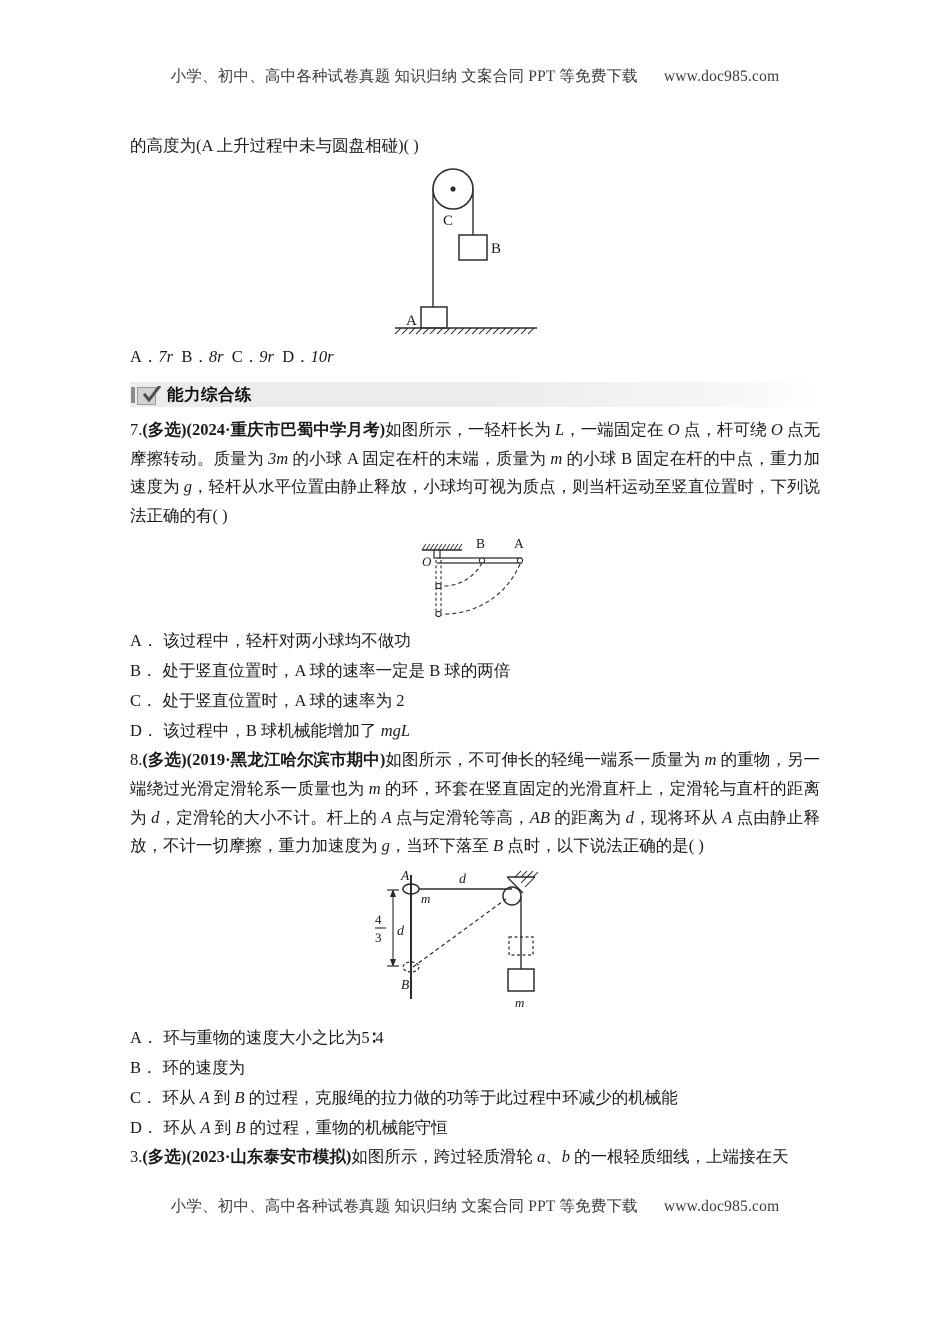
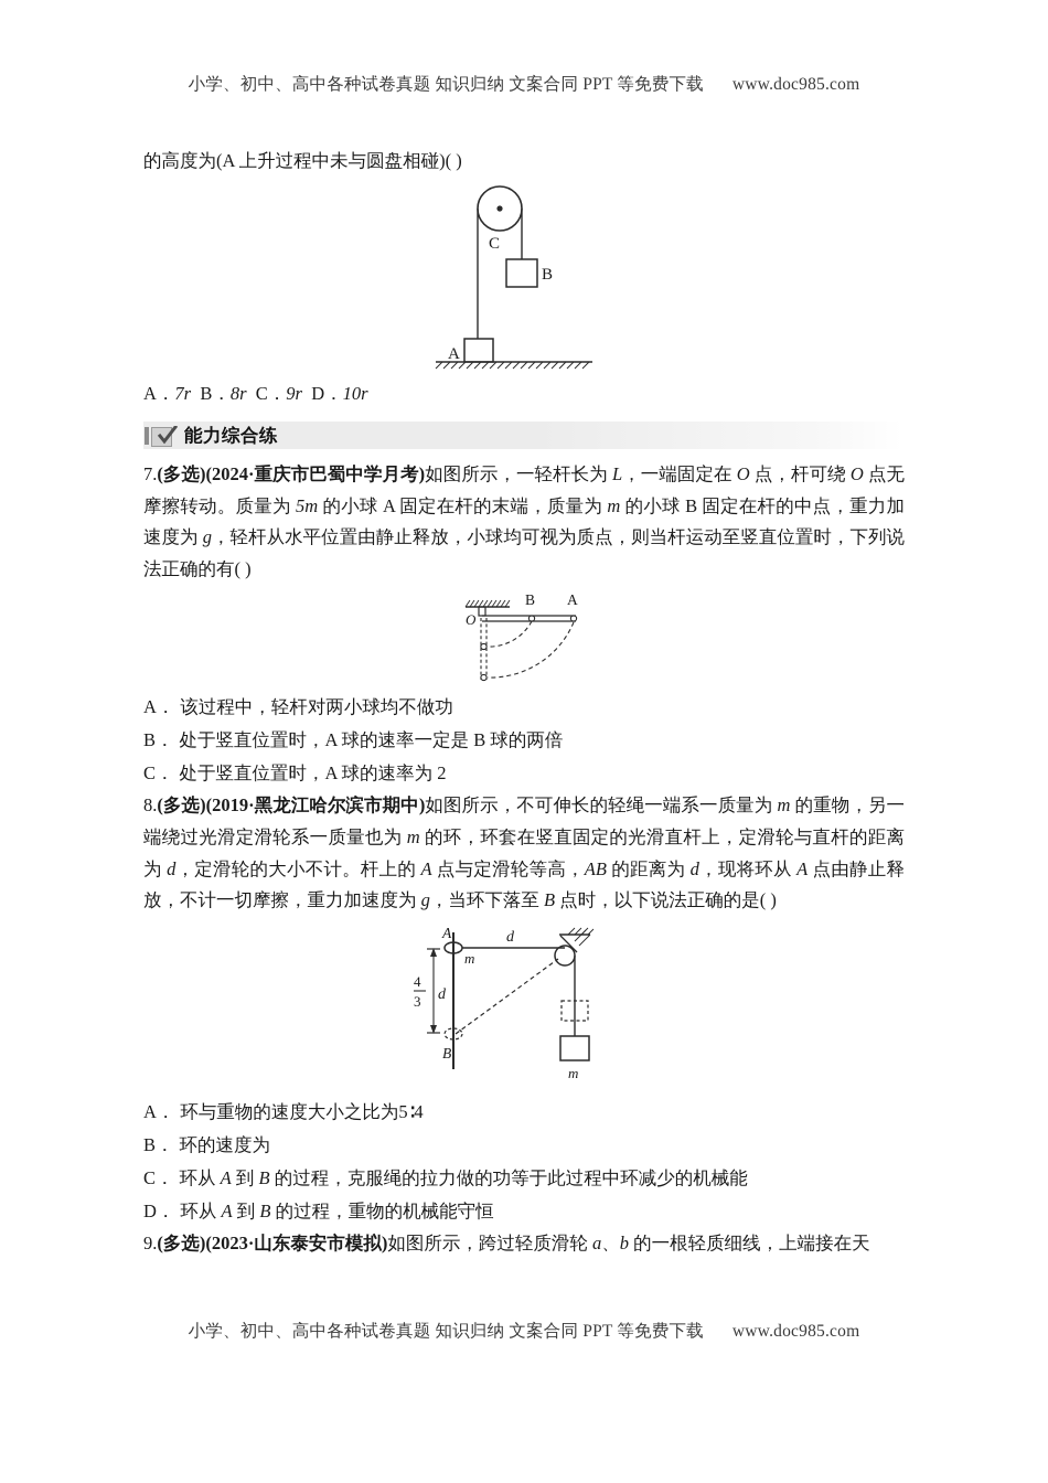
  小学、初中、高中各种试卷真题 知识归纳 文案合同 PPT 等免费下载 www.doc985.com
  的高度为(A 上升过程中未与圆盘相碰)( )
  C
  B
  A
  A．7r B．8r C．9r D．10r
  能力综合练
- 7.(多选)(2024·重庆市巴蜀中学月考)如图所示，一轻杆长为 L，一端固定在 O 点，杆可绕 O 点无摩擦转动。质量为 3m 的小球 A 固定在杆的末端，质量为 m 的小球 B 固定在杆的中点，重力加速度为 g，轻杆从水平位置由静止释放，小球均可视为质点，则当杆运动至竖直位置时，下列说法正确的有( )
+ 7.(多选)(2024·重庆市巴蜀中学月考)如图所示，一轻杆长为 L，一端固定在 O 点，杆可绕 O 点无摩擦转动。质量为 5m 的小球 A 固定在杆的末端，质量为 m 的小球 B 固定在杆的中点，重力加速度为 g，轻杆从水平位置由静止释放，小球均可视为质点，则当杆运动至竖直位置时，下列说法正确的有( )
  O
  B
  A
  A． 该过程中，轻杆对两小球均不做功
  B． 处于竖直位置时，A 球的速率一定是 B 球的两倍
  C． 处于竖直位置时，A 球的速率为 2
- D． 该过程中，B 球机械能增加了 mgL
  8.(多选)(2019·黑龙江哈尔滨市期中)如图所示，不可伸长的轻绳一端系一质量为 m 的重物，另一端绕过光滑定滑轮系一质量也为 m 的环，环套在竖直固定的光滑直杆上，定滑轮与直杆的距离为 d，定滑轮的大小不计。杆上的 A 点与定滑轮等高，AB 的距离为 d，现将环从 A 点由静止释放，不计一切摩擦，重力加速度为 g，当环下落至 B 点时，以下说法正确的是( )
  4
  3
  d
  d
  A
  B
  m
  m
  A． 环与重物的速度大小之比为5∶4
  B． 环的速度为
  C． 环从 A 到 B 的过程，克服绳的拉力做的功等于此过程中环减少的机械能
  D． 环从 A 到 B 的过程，重物的机械能守恒
- 3.(多选)(2023·山东泰安市模拟)如图所示，跨过轻质滑轮 a、b 的一根轻质细线，上端接在天
+ 9.(多选)(2023·山东泰安市模拟)如图所示，跨过轻质滑轮 a、b 的一根轻质细线，上端接在天
  小学、初中、高中各种试卷真题 知识归纳 文案合同 PPT 等免费下载 www.doc985.com
